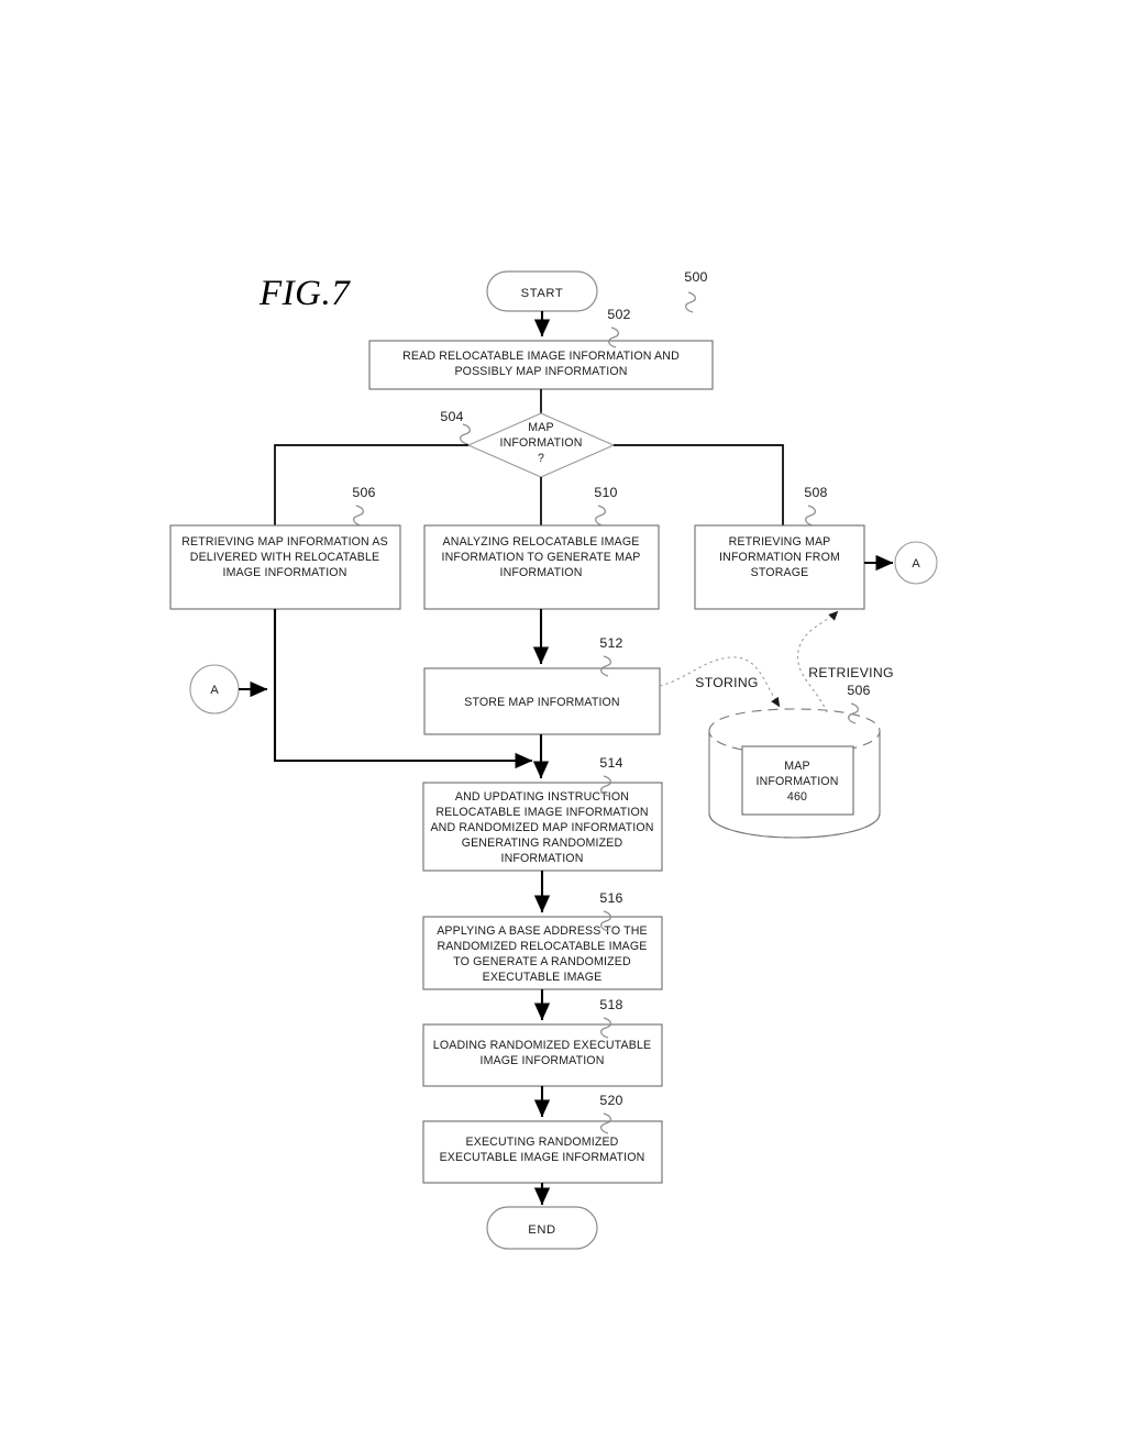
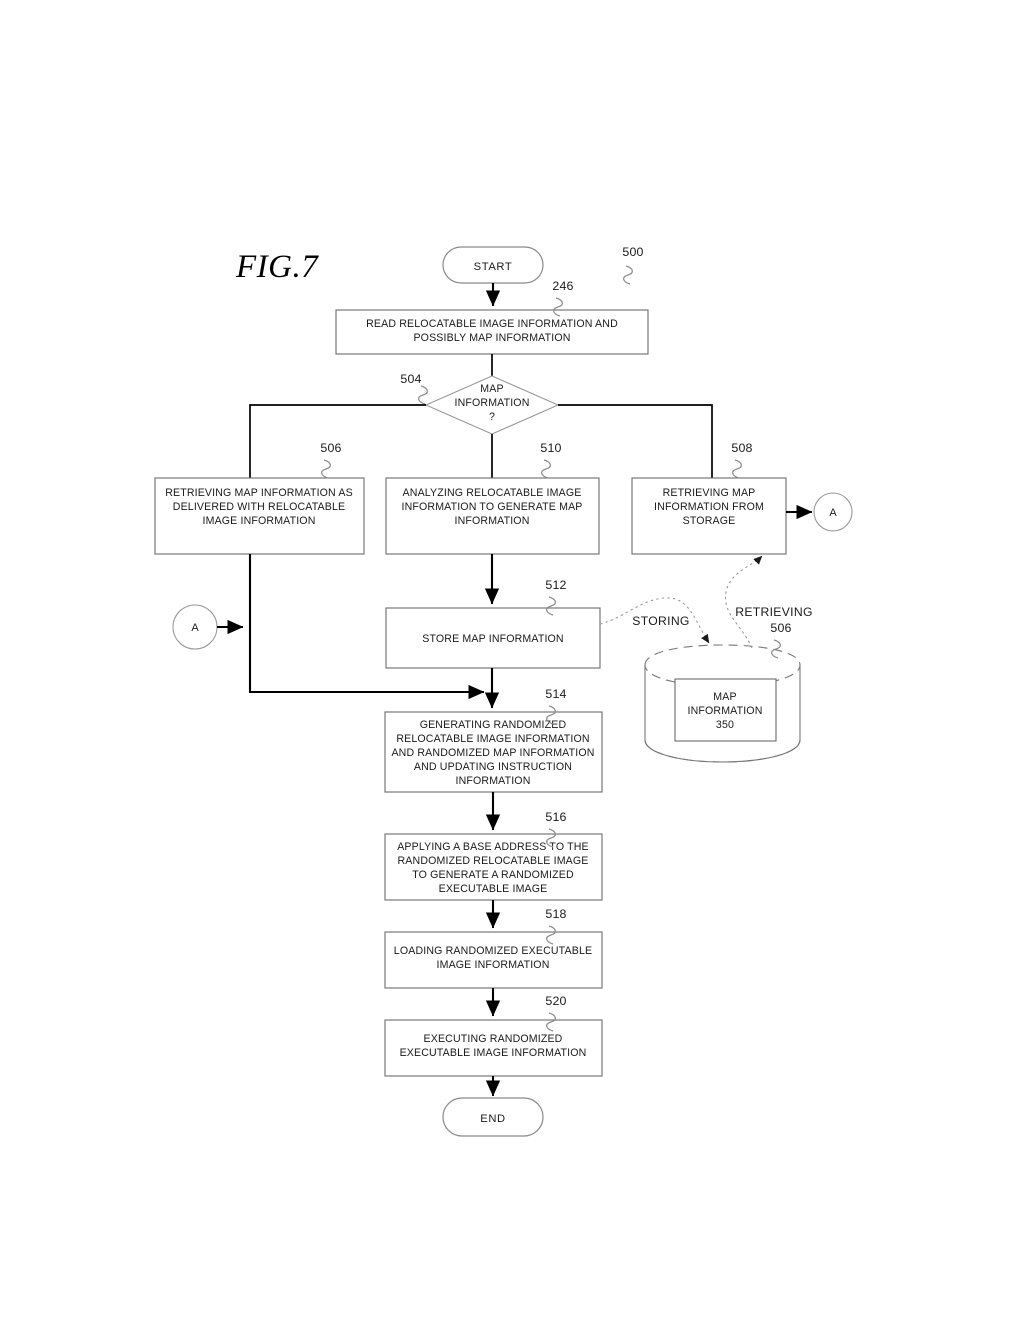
  FIG.7
  500
  START
  READ RELOCATABLE IMAGE INFORMATION AND
  POSSIBLY MAP INFORMATION
- 502
+ 246
  MAP
  INFORMATION
  ?
  504
  RETRIEVING MAP INFORMATION AS
  DELIVERED WITH RELOCATABLE
  IMAGE INFORMATION
  506
  ANALYZING RELOCATABLE IMAGE
  INFORMATION TO GENERATE MAP
  INFORMATION
  510
  RETRIEVING MAP
  INFORMATION FROM
  STORAGE
  508
  A
  STORE MAP INFORMATION
  512
  A
  MAP
  INFORMATION
- 460
+ 350
  506
  STORING
  RETRIEVING
- AND UPDATING INSTRUCTION
+ GENERATING RANDOMIZED
  RELOCATABLE IMAGE INFORMATION
  AND RANDOMIZED MAP INFORMATION
- GENERATING RANDOMIZED
+ AND UPDATING INSTRUCTION
  INFORMATION
  514
  APPLYING A BASE ADDRESSO THE
  RANDOMIZED RELOCATABLE IMAGE
  TO GENERATE A RANDOMIZED
  EXECUTABLE IMAGE
  516
  LOADING RANDOMIZED EXECUTABLE
  IMAGE INFORMATION
  518
  EXECUTING RANDOMIZED
  EXECUTABLE IMAGE INFORMATION
  520
  END
